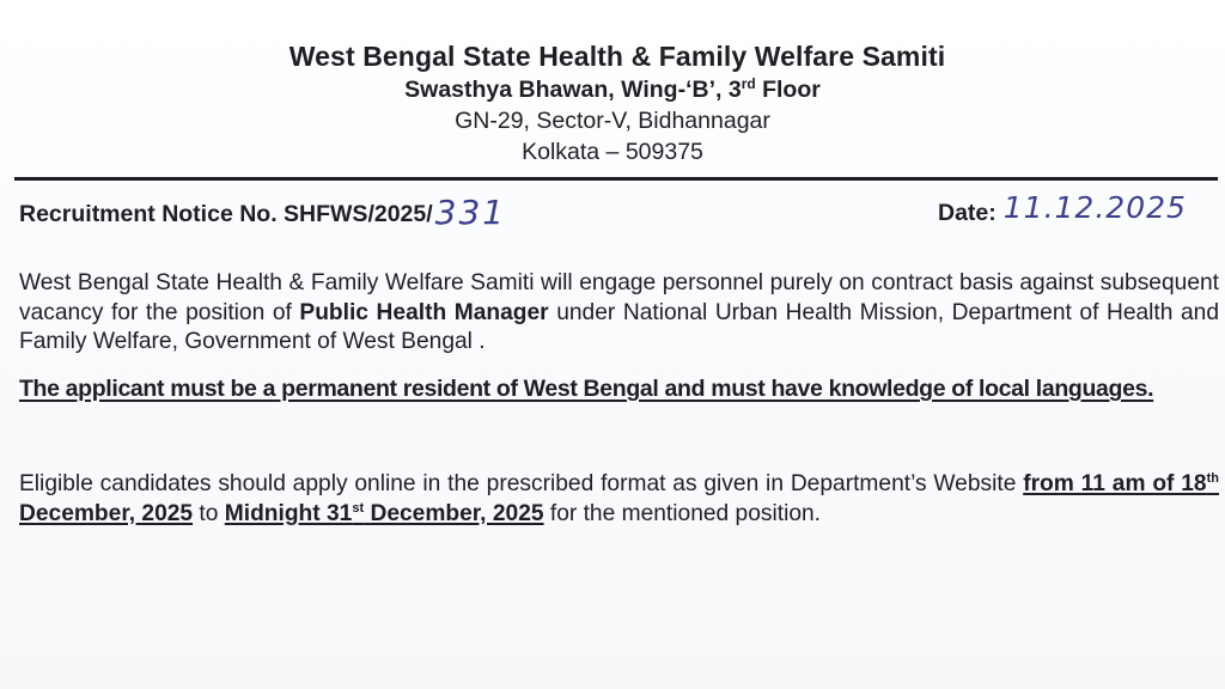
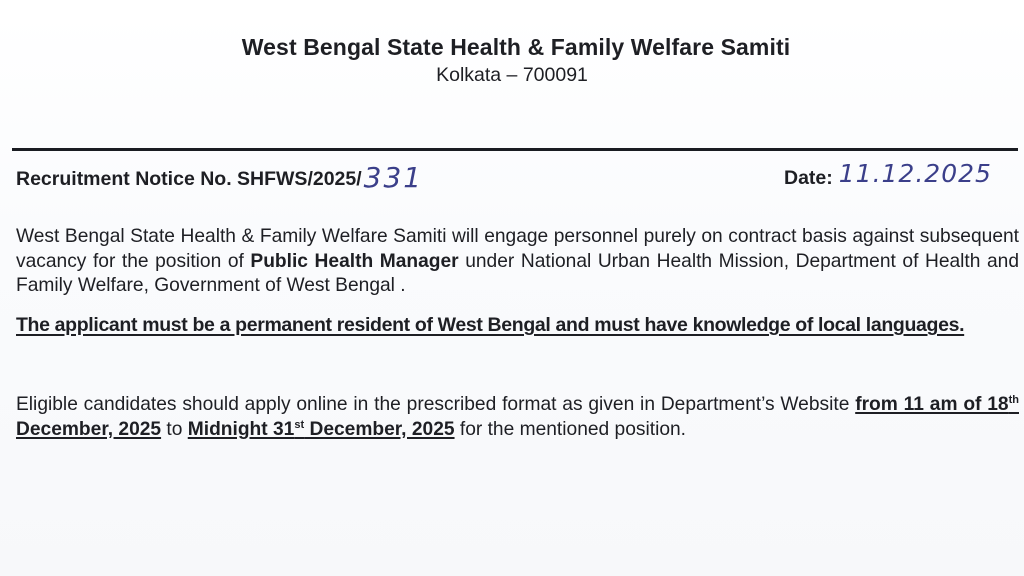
  West Bengal State Health & Family Welfare Samiti
- Swasthya Bhawan, Wing-‘B’, 3rd Floor
- GN-29, Sector-V, Bidhannagar
- Kolkata – 509375
+ Kolkata – 700091
  Recruitment Notice No. SHFWS/2025/331
  Date: 11.12.2025
  West Bengal State Health & Family Welfare Samiti will engage personnel purely on contract basis against subsequent vacancy for the position of Public Health Manager under National Urban Health Mission, Department of Health and Family Welfare, Government of West Bengal .
  The applicant must be a permanent resident of West Bengal and must have knowledge of local languages.
  Eligible candidates should apply online in the prescribed format as given in Department’s Website from 11 am of 18th December, 2025 to Midnight 31st December, 2025 for the mentioned position.
